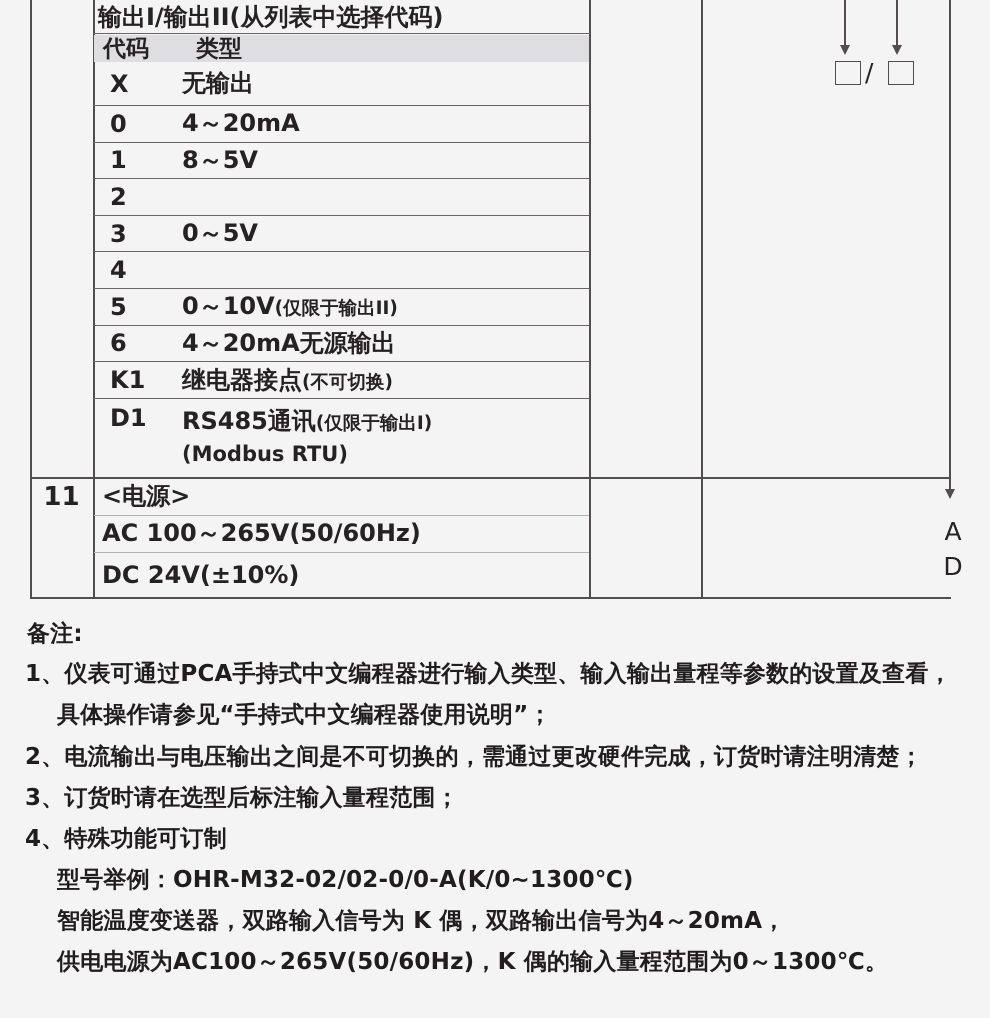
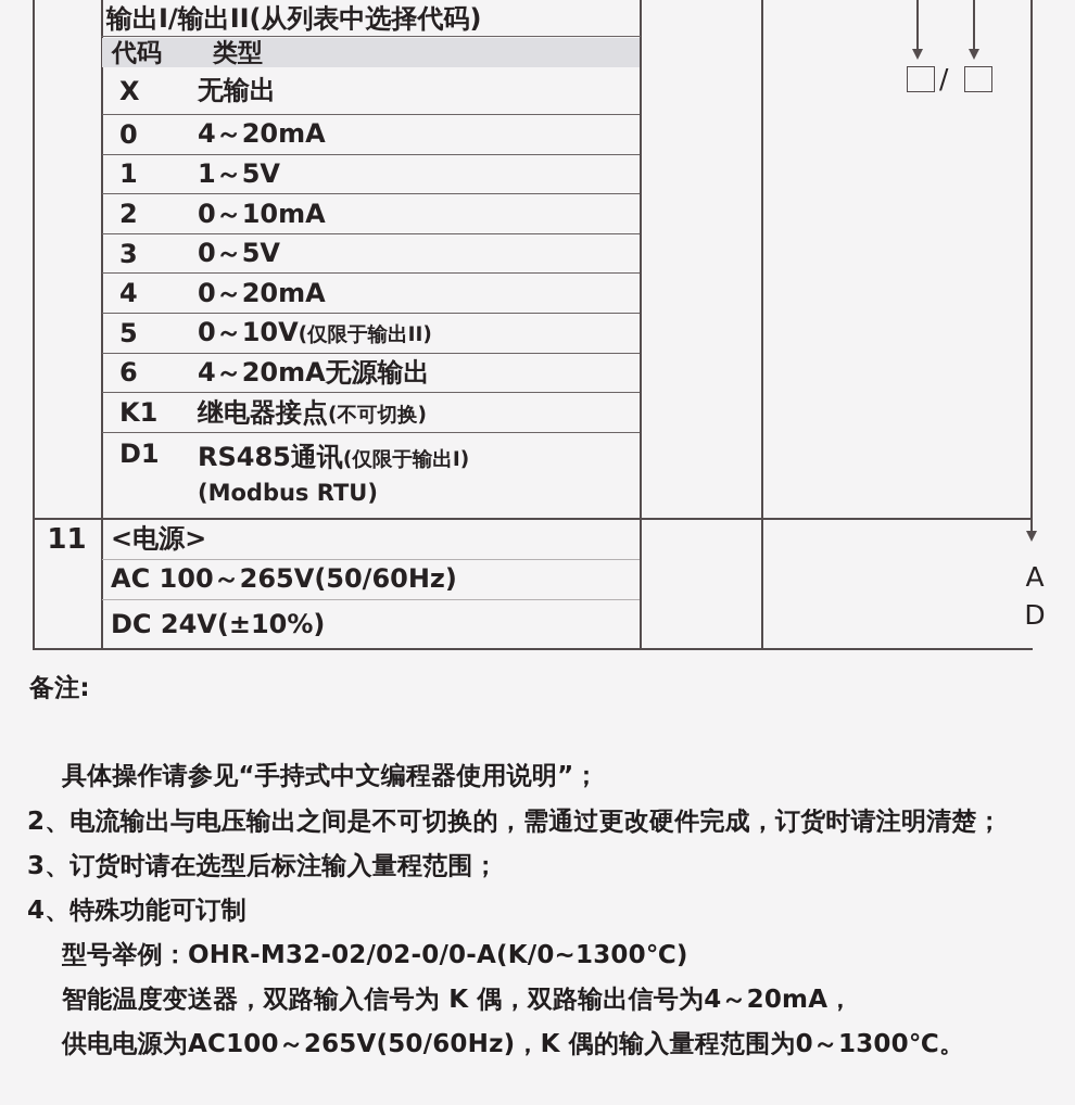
  输出I/输出II(从列表中选择代码)
  代码
  类型
  X
  无输出
  0
  4～20mA
  1
- 8～5V
+ 1～5V
  2
+ 0～10mA
  3
  0～5V
  4
+ 0～20mA
  5
  0～10V(仅限于输出II)
  6
  4～20mA无源输出
  K1
  继电器接点(不可切换)
  D1
  RS485通讯(仅限于输出I)
  (Modbus RTU)
  11
  <电源>
  AC 100～265V(50/60Hz)
  DC 24V(±10%)
  /
  A
  D
  备注:
- 1、仪表可通过PCA手持式中文编程器进行输入类型、输入输出量程等参数的设置及查看，
  具体操作请参见“手持式中文编程器使用说明”；
  2、电流输出与电压输出之间是不可切换的，需通过更改硬件完成，订货时请注明清楚；
  3、订货时请在选型后标注输入量程范围；
  4、特殊功能可订制
  型号举例：OHR-M32-02/02-0/0-A(K/0~1300℃)
  智能温度变送器，双路输入信号为 K 偶，双路输出信号为4～20mA，
  供电电源为AC100～265V(50/60Hz)，K 偶的输入量程范围为0～1300℃。
